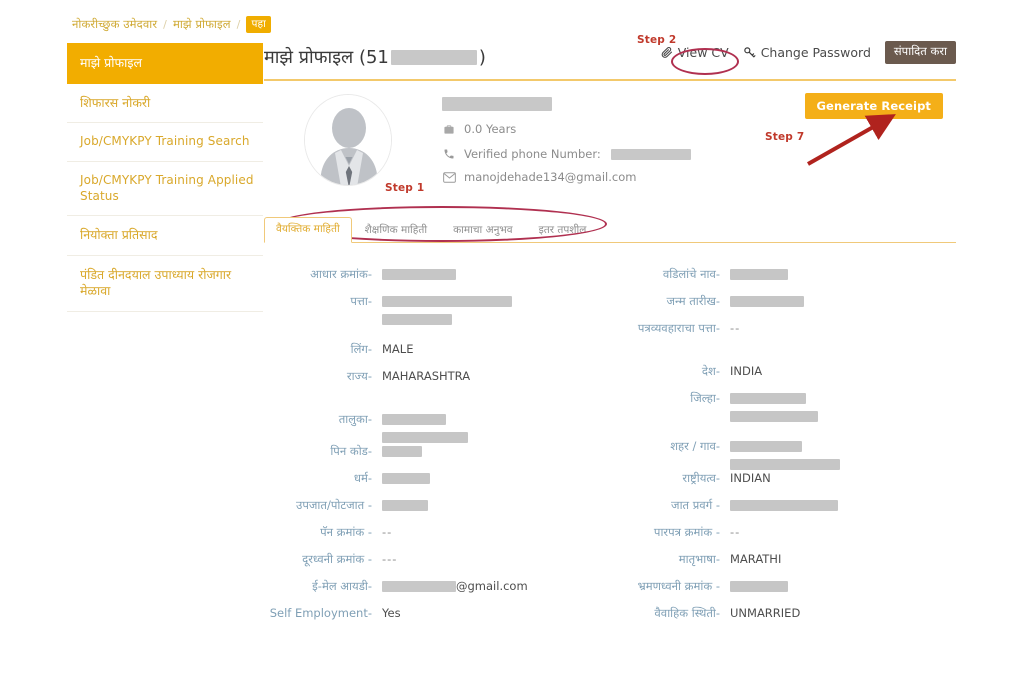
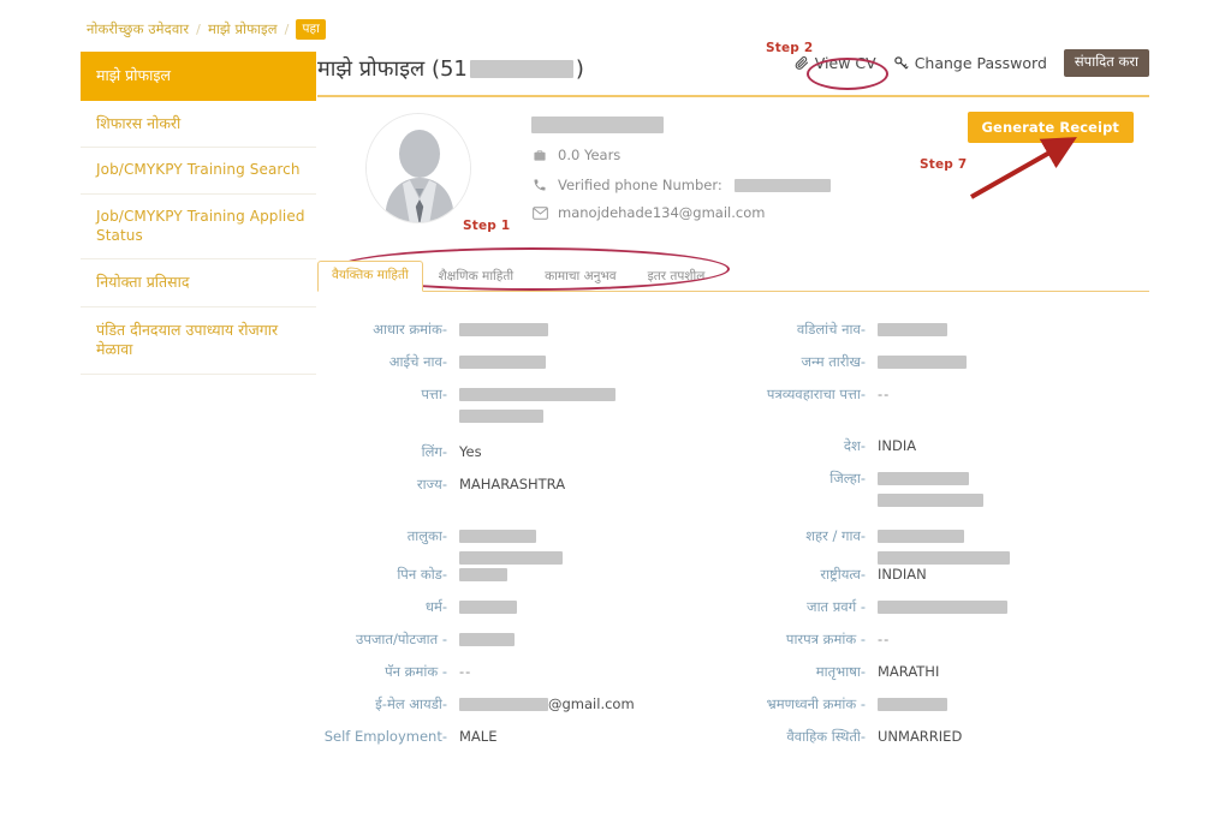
  नोकरीच्छुक उमेदवार
  /
  माझे प्रोफाइल
  /
  पहा
  माझे प्रोफाइल
  शिफारस नोकरी
  Job/CMYKPY Training Search
  Job/CMYKPY Training Applied Status
  नियोक्ता प्रतिसाद
  पंडित दीनदयाल उपाध्याय रोजगार मेळावा
  माझे प्रोफाइल (51
  )
  View CV
  Change Password
  संपादित करा
  0.0 Years
  Verified phone Number:
  manojdehade134@gmail.com
  Generate Receipt
  वैयक्तिक माहिती
  शैक्षणिक माहिती
  कामाचा अनुभव
  इतर तपशील
  आधार क्रमांक-
+ आईचे नाव-
  पत्ता-
  लिंग-
- MALE
+ Yes
  राज्य-
  MAHARASHTRA
  तालुका-
  पिन कोड-
  धर्म-
  उपजात/पोटजात -
  पॅन क्रमांक -
  --
- दूरध्वनी क्रमांक -
- ---
  ई-मेल आयडी-
  @gmail.com
  Self Employment-
- Yes
+ MALE
  वडिलांचे नाव-
  जन्म तारीख-
  पत्रव्यवहाराचा पत्ता-
  --
  देश-
  INDIA
  जिल्हा-
  शहर / गाव-
  राष्ट्रीयत्व-
  INDIAN
  जात प्रवर्ग -
  पारपत्र क्रमांक -
  --
  मातृभाषा-
  MARATHI
  भ्रमणध्वनी क्रमांक -
  वैवाहिक स्थिती-
  UNMARRIED
  Step 1
  Step 2
  Step 7
